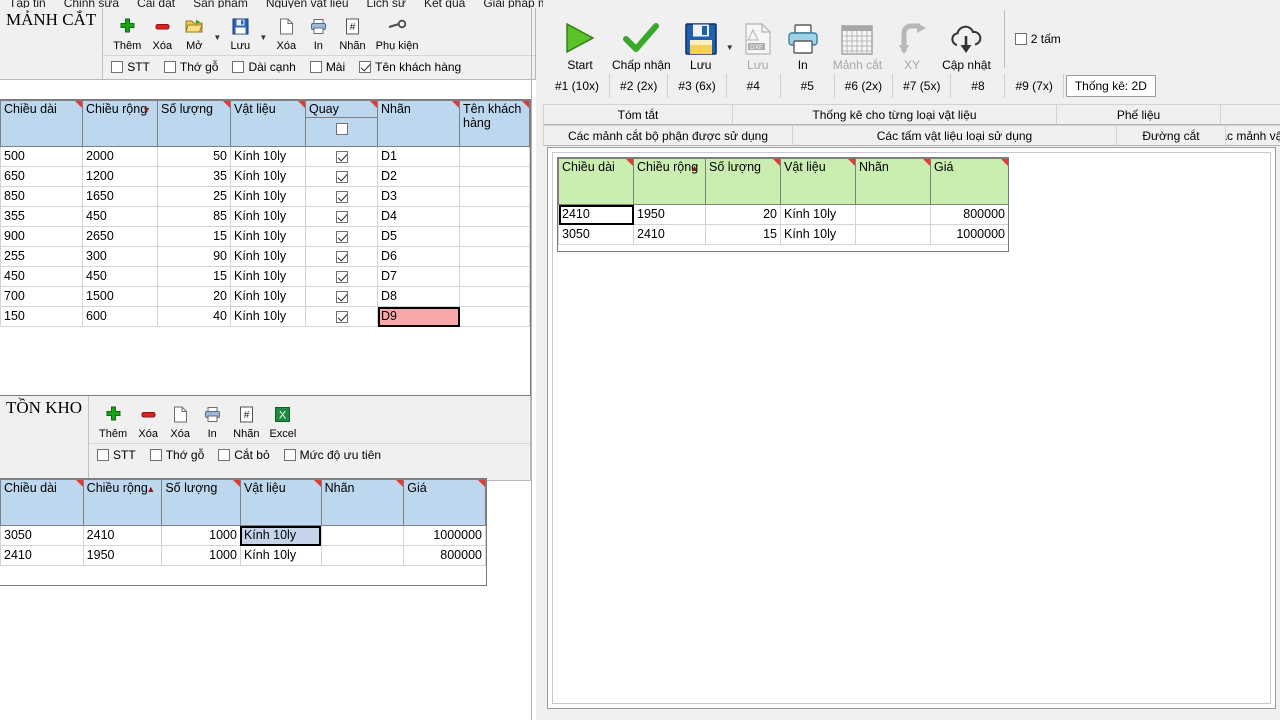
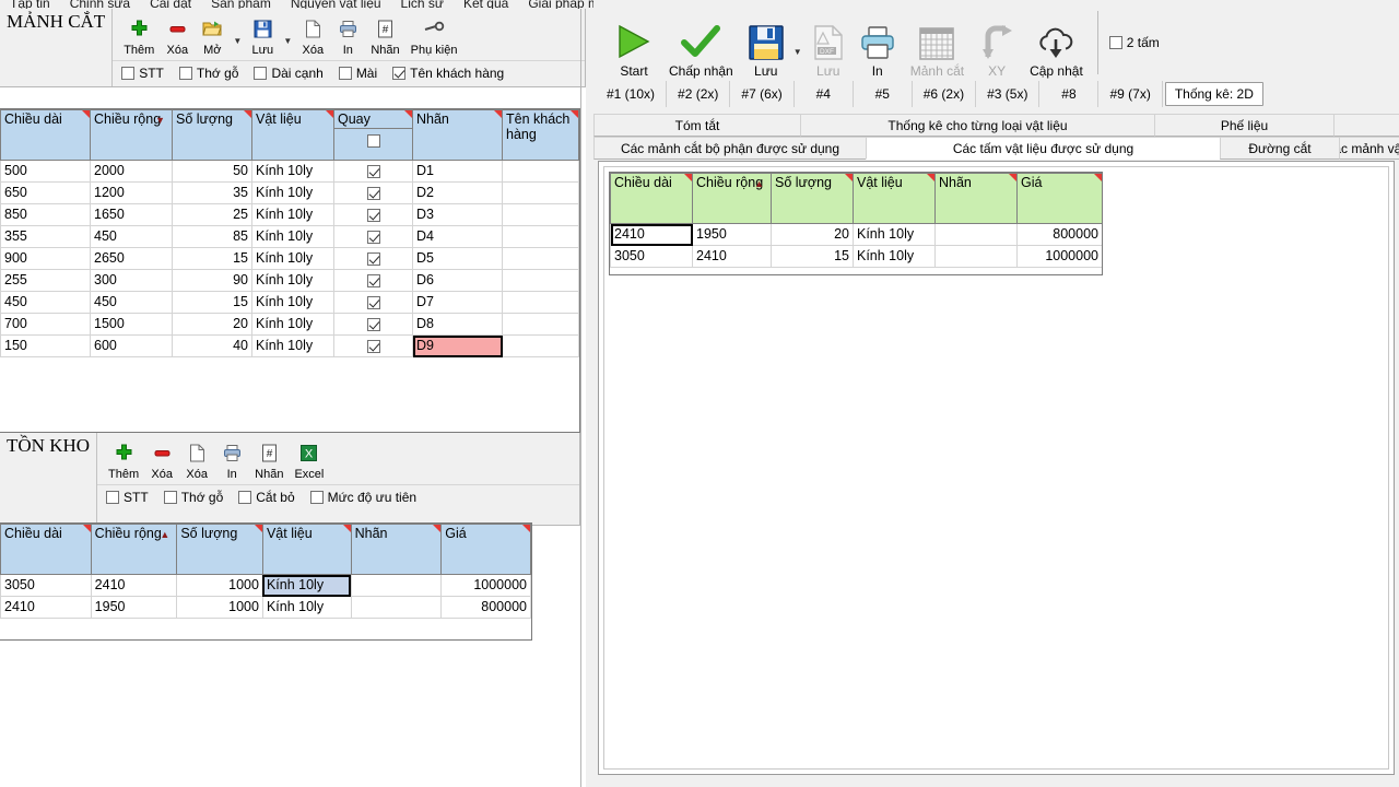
  Tập tin
  Chỉnh sửa
  Cài đặt
  Sản phẩm
  Nguyên vật liệu
  Lịch sử
  Kết quả
  MẢNH CẮT
  Thêm
  Xóa
  Mở
  ▼
  Lưu
  ▼
  Xóa
  In
  #
  Nhãn
  Phụ kiện
  STT
  Thớ gỗ
  Dài cạnh
  Mài
  Tên khách hàng
  Chiều dài	Chiều rộng▼	Số lượng	Vật liệu	Quay	Nhãn	Tên khách hàng
  500	2000	50	Kính 10ly		D1
  650	1200	35	Kính 10ly		D2
  850	1650	25	Kính 10ly		D3
  355	450	85	Kính 10ly		D4
  900	2650	15	Kính 10ly		D5
  255	300	90	Kính 10ly		D6
  450	450	15	Kính 10ly		D7
  700	1500	20	Kính 10ly		D8
  150	600	40	Kính 10ly		D9
  TỒN KHO
  Thêm
  Xóa
  Xóa
  In
  #
  Nhãn
  X
  Excel
  STT
  Thớ gỗ
  Cắt bỏ
  Mức độ ưu tiên
  Chiều dài	Chiều rộng▲	Số lượng	Vật liệu	Nhãn	Giá
  3050	2410	1000	Kính 10ly		1000000
  2410	1950	1000	Kính 10ly		800000
  Start
  Chấp nhận
  Lưu
  ▼
  Lưu
  In
  Mảnh cắt
  XY
  Cập nhật
  2 tấm
  #1 (10x)
  #2 (2x)
- #3 (6x)
+ #7 (6x)
  #4
  #5
  #6 (2x)
- #7 (5x)
+ #3 (5x)
  #8
  #9 (7x)
  Thống kê: 2D
  Tóm tắt
  Thống kê cho từng loại vật liệu
  Phế liệu
  Các mảnh cắt bộ phận được sử dụng
- Các tấm vật liệu loại sử dụng
+ Các tấm vật liệu được sử dụng
  Đường cắt
  Chiều dài	Chiều rộng▲	Số lượng	Vật liệu	Nhãn	Giá
  2410	1950	20	Kính 10ly		800000
  3050	2410	15	Kính 10ly		1000000
